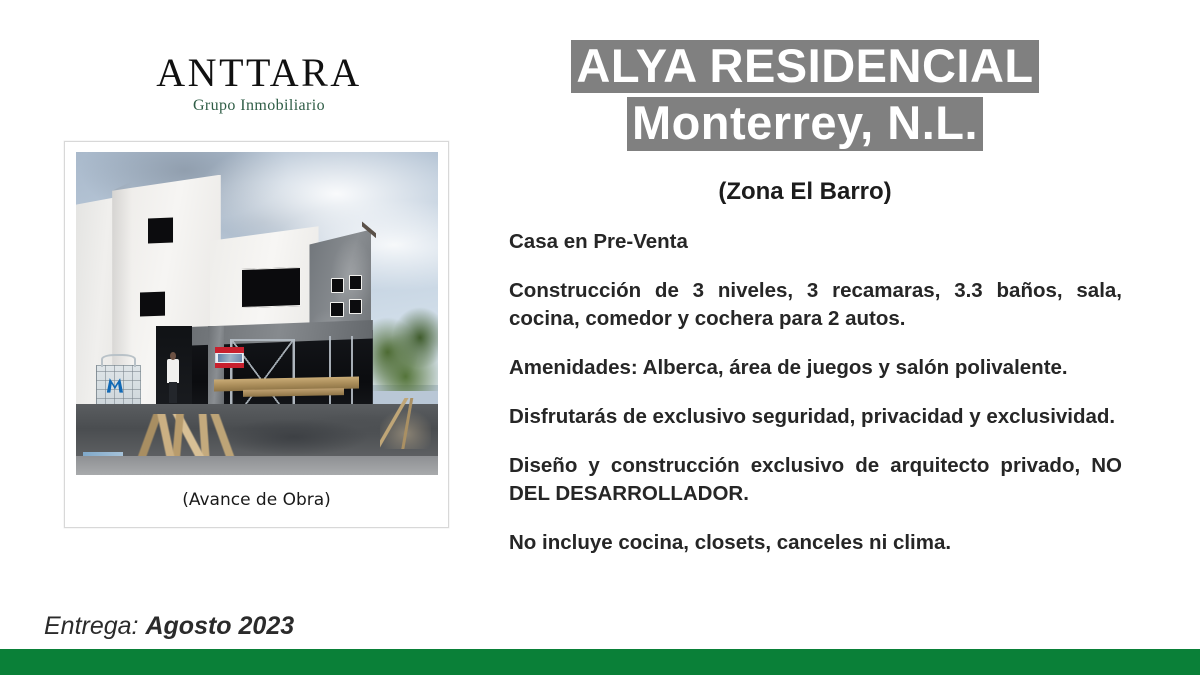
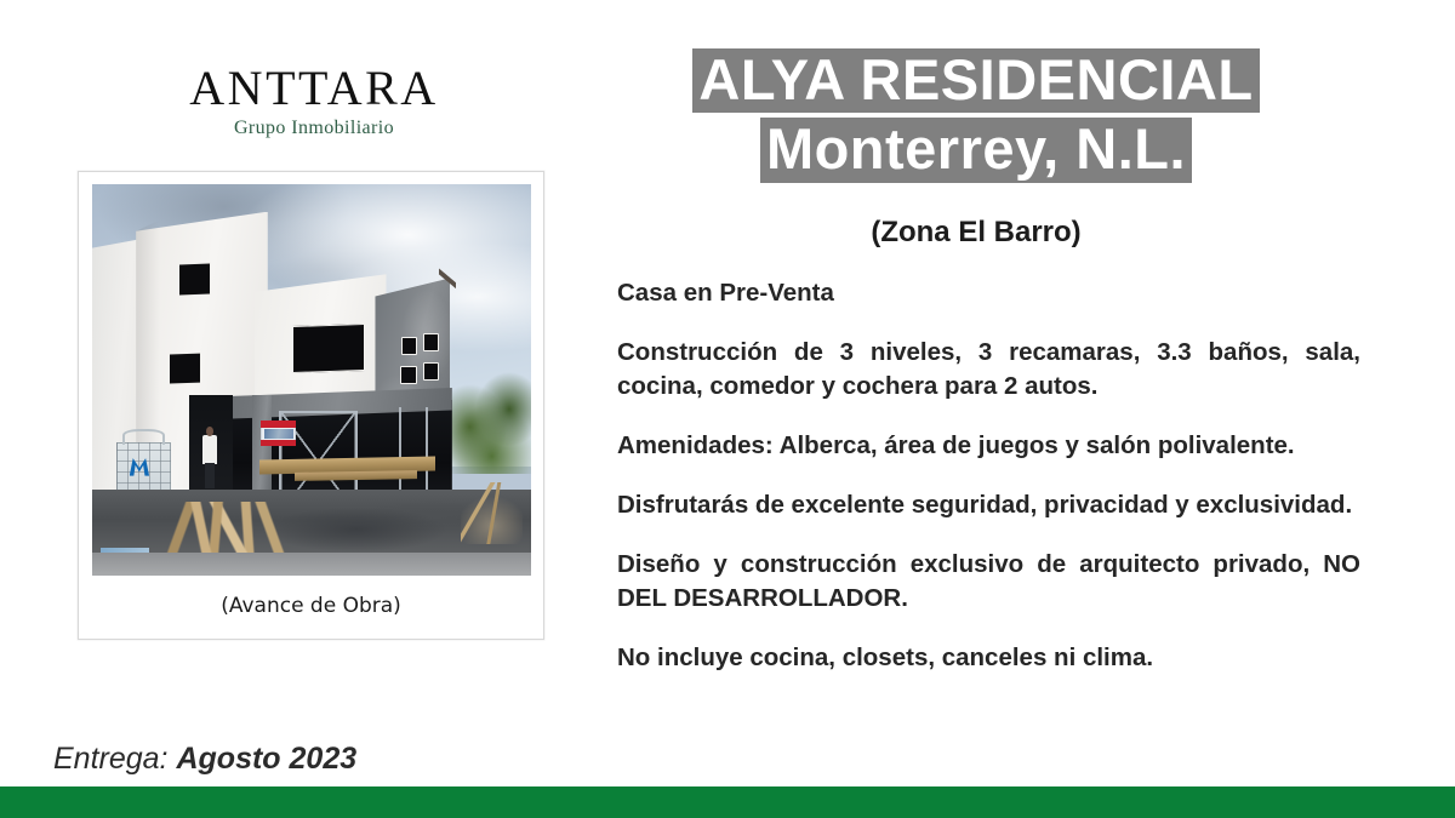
  ANTTARA
  Grupo Inmobiliario
  (Avance de Obra)
  Entrega: Agosto 2023
  ALYA RESIDENCIAL
  Monterrey, N.L.
  (Zona El Barro)
  Casa en Pre-Venta
  Construcción de 3 niveles, 3 recamaras, 3.3 baños, sala, cocina, comedor y cochera para 2 autos.
  Amenidades: Alberca, área de juegos y salón polivalente.
- Disfrutarás de exclusivo seguridad, privacidad y exclusividad.
+ Disfrutarás de excelente seguridad, privacidad y exclusividad.
  Diseño y construcción exclusivo de arquitecto privado, NO DEL DESARROLLADOR.
  No incluye cocina, closets, canceles ni clima.
